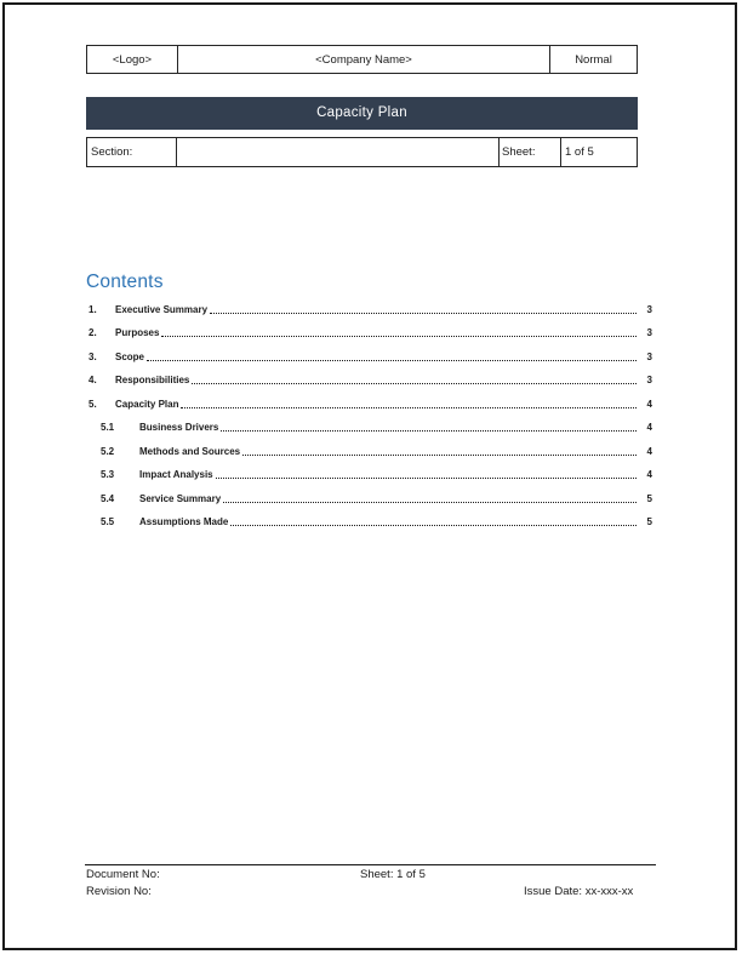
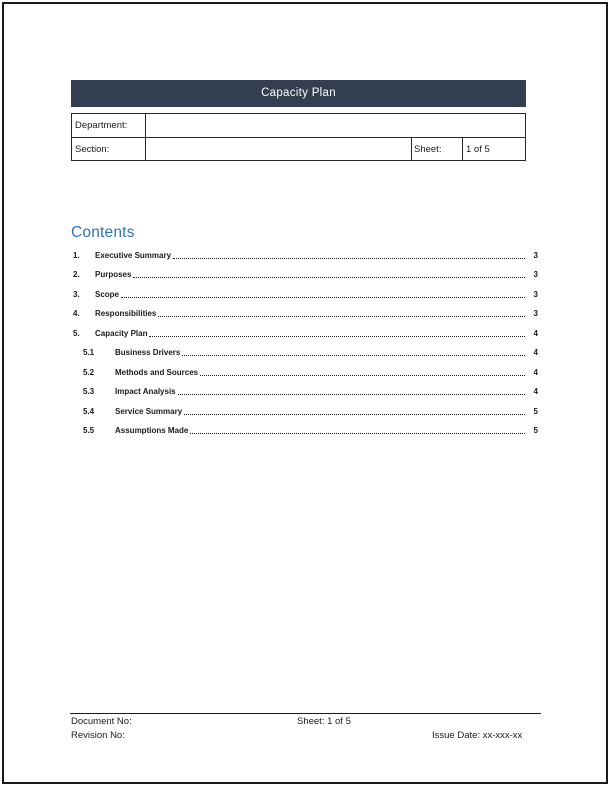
- <Logo>
- <Company Name>
- Normal
  Capacity Plan
+ Department:
  Section:
  Sheet:
  1 of 5
  Contents
  1.
  Executive Summary
  3
  2.
  Purposes
  3
  3.
  Scope
  3
  4.
  Responsibilities
  3
  5.
  Capacity Plan
  4
  5.1
  Business Drivers
  4
  5.2
  Methods and Sources
  4
  5.3
  Impact Analysis
  4
  5.4
  Service Summary
  5
  5.5
  Assumptions Made
  5
  Document No:
  Sheet: 1 of 5
  Revision No:
  Issue Date: xx-xxx-xx
